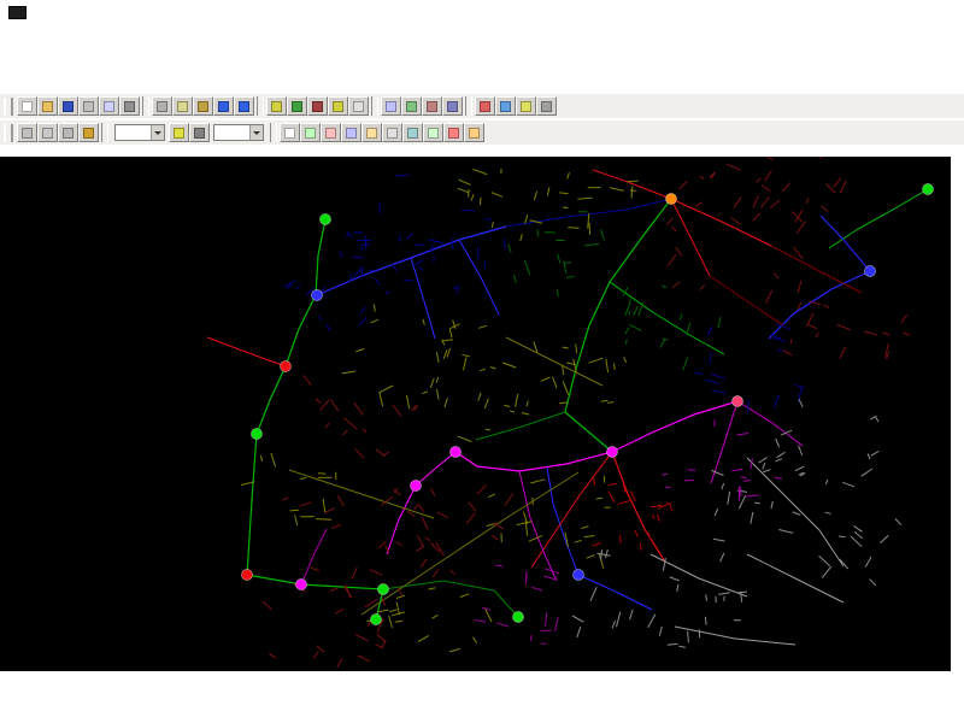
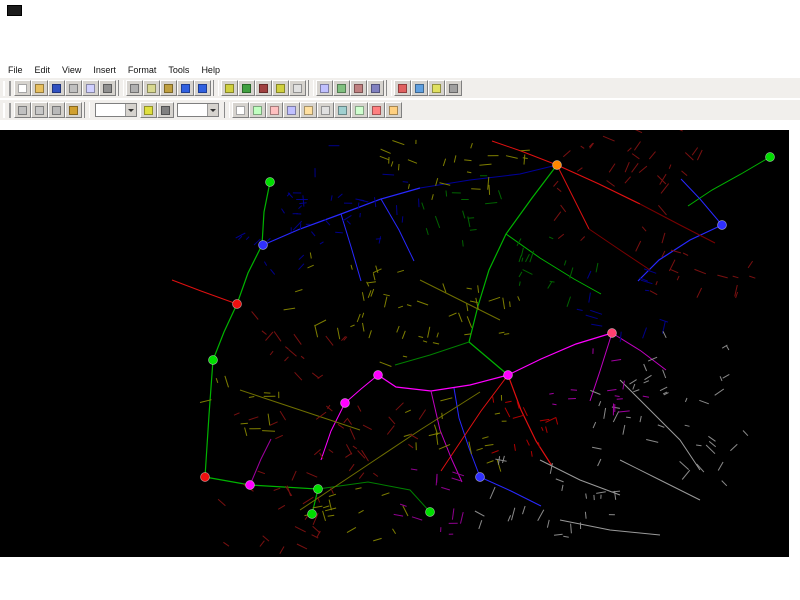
+ File
+ Edit
+ View
+ Insert
+ Format
+ Tools
+ Help
